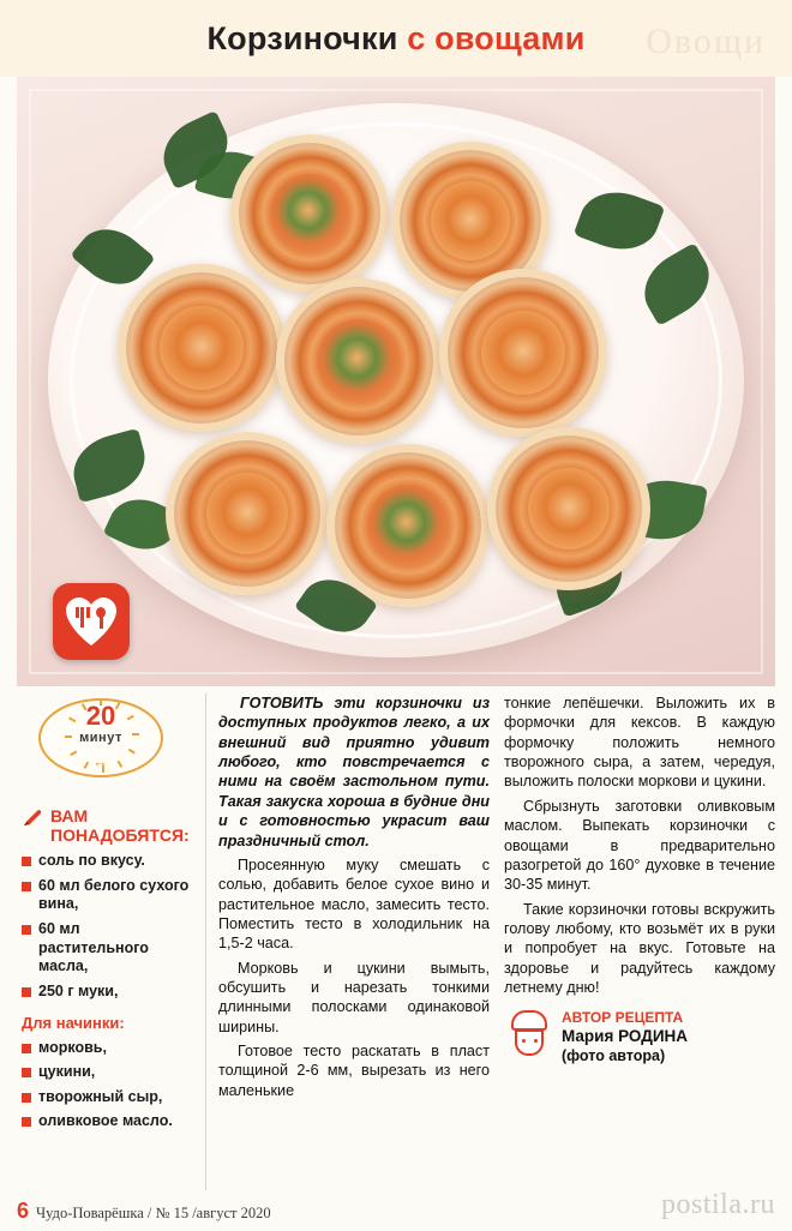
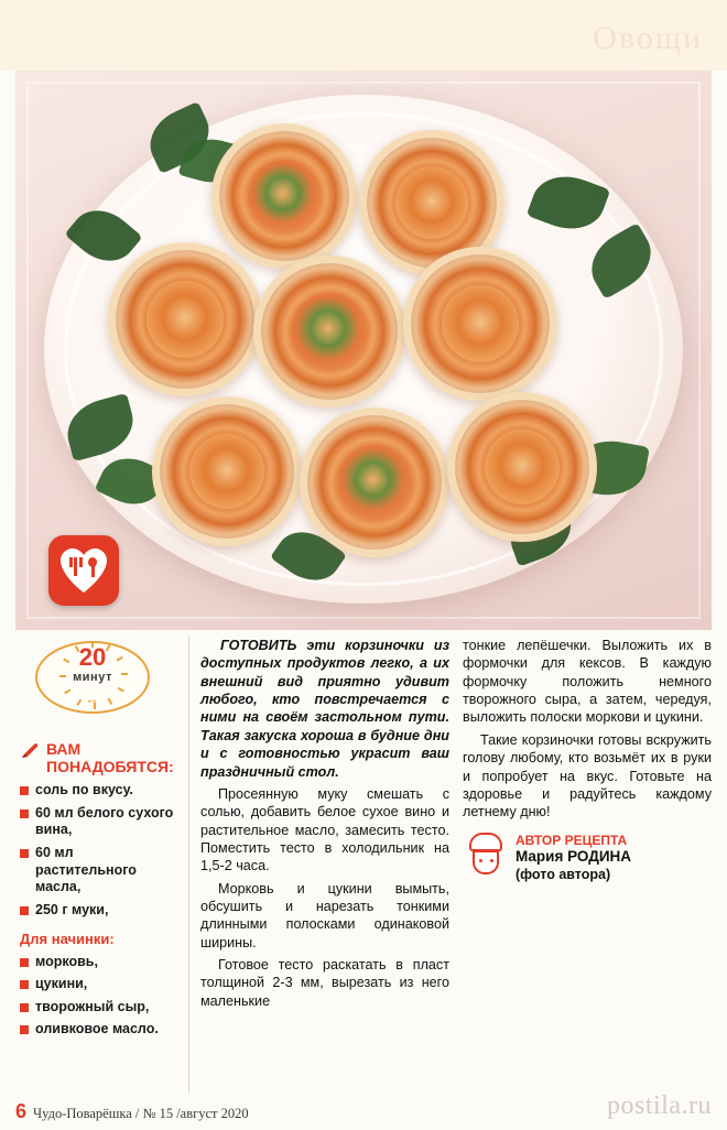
- Корзиночки с овощами
  20
  минут
  ↔
  ВАМ
  ПОНАДОБЯТСЯ:
  соль по вкусу.
  60 мл белого сухого вина,
  60 мл растительного масла,
  250 г муки,
  Для начинки:
  морковь,
  цукини,
  творожный сыр,
  оливковое масло.
  ГОТОВИТЬ эти корзиночки из доступных продуктов легко, а их внешний вид приятно удивит любого, кто повстречается с ними на своём застольном пути. Такая закуска хороша в будние дни и с готовностью украсит ваш праздничный стол.
  Просеянную муку смешать с солью, добавить белое сухое вино и растительное масло, замесить тесто. Поместить тесто в холодильник на 1,5-2 часа.
  Морковь и цукини вымыть, обсушить и нарезать тонкими длинными полосками одинаковой ширины.
- Готовое тесто раскатать в пласт толщиной 2-6 мм, вырезать из него маленькие
+ Готовое тесто раскатать в пласт толщиной 2-3 мм, вырезать из него маленькие
  тонкие лепёшечки. Выложить их в формочки для кексов. В каждую формочку положить немного творожного сыра, а затем, чередуя, выложить полоски моркови и цукини.
- Сбрызнуть заготовки оливковым маслом. Выпекать корзиночки с овощами в предварительно разогретой до 160° духовке в течение 30-35 минут.
  Такие корзиночки готовы вскружить голову любому, кто возьмёт их в руки и попробует на вкус. Готовьте на здоровье и радуйтесь каждому летнему дню!
  АВТОР РЕЦЕПТА
  Мария РОДИНА
  (фото автора)
  6
  Чудо-Поварёшка / № 15 /август 2020
  postila.ru
